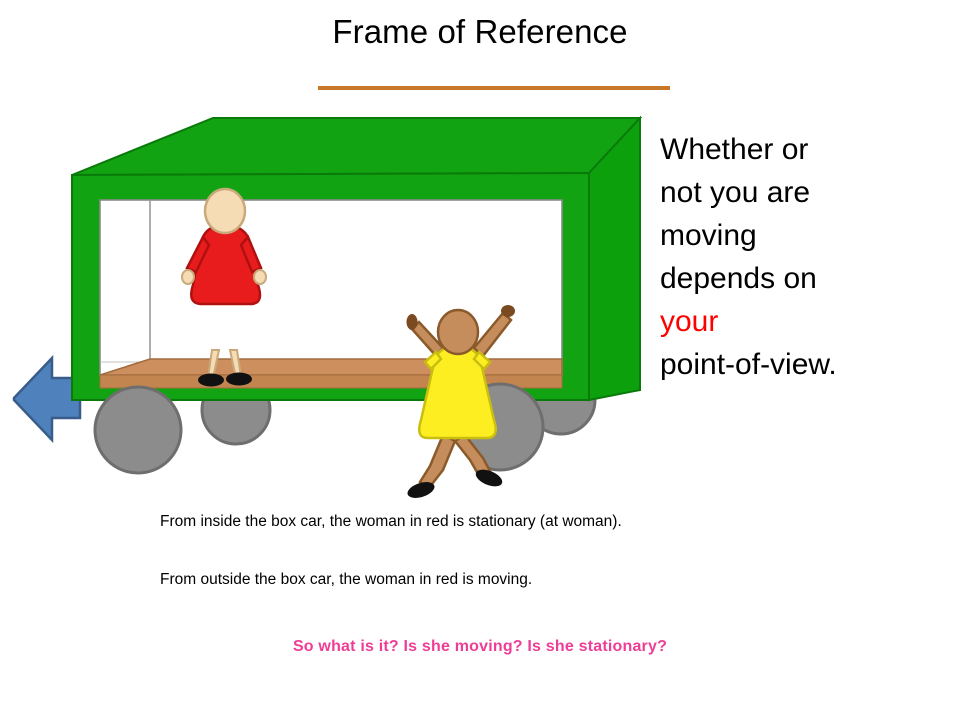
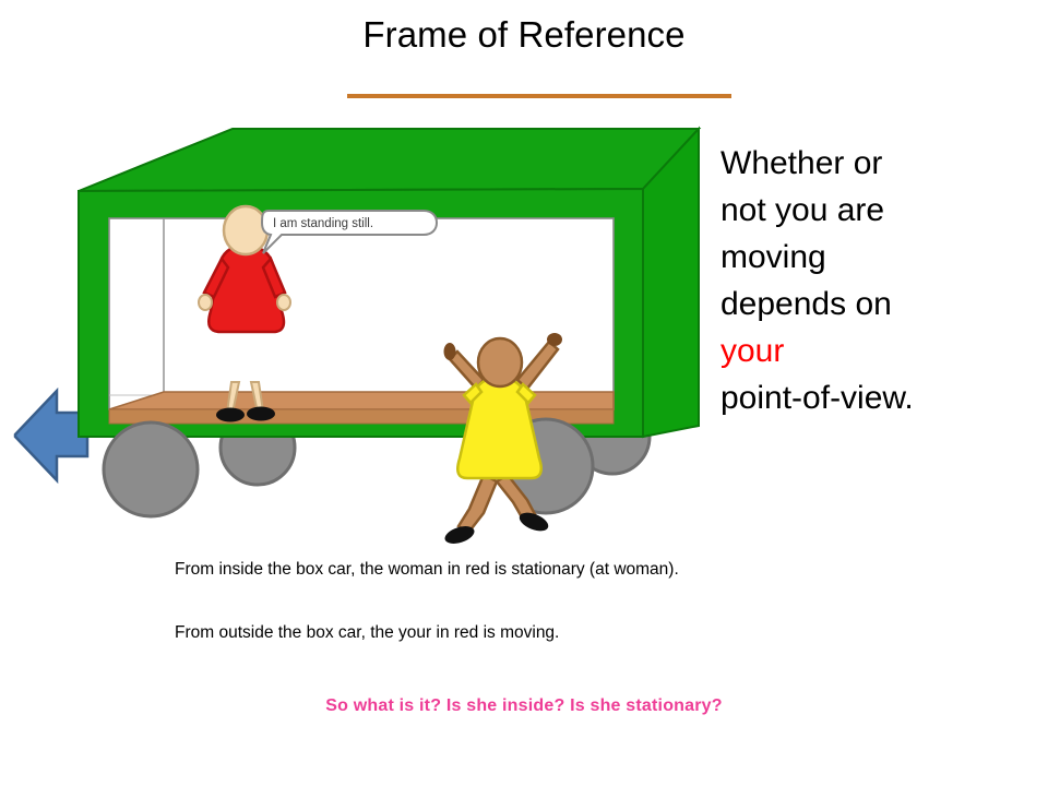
  Frame of Reference
+ I am standing still.
  Whether or
  not you are
  moving
  depends on
  your
  point-of-view.
  From inside the box car, the woman in red is stationary (at woman).
- From outside the box car, the woman in red is moving.
+ From outside the box car, the your in red is moving.
- So what is it? Is she moving? Is she stationary?
+ So what is it? Is she inside? Is she stationary?
